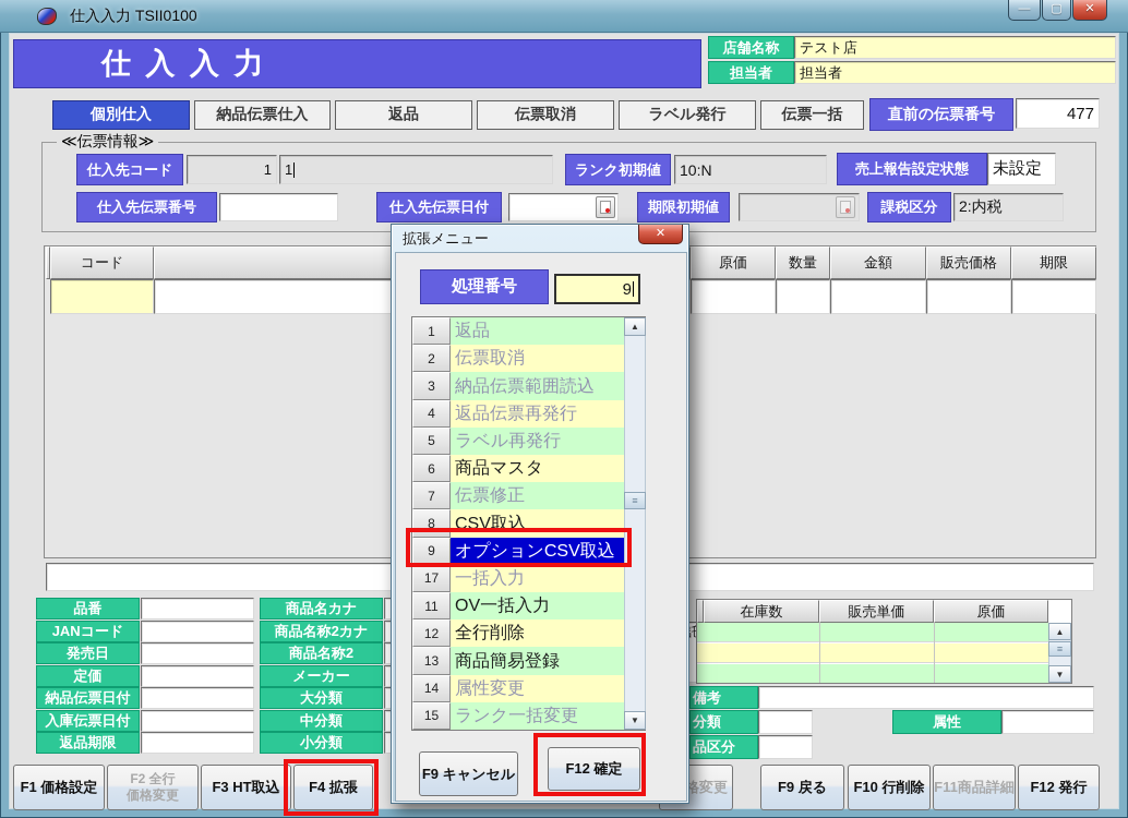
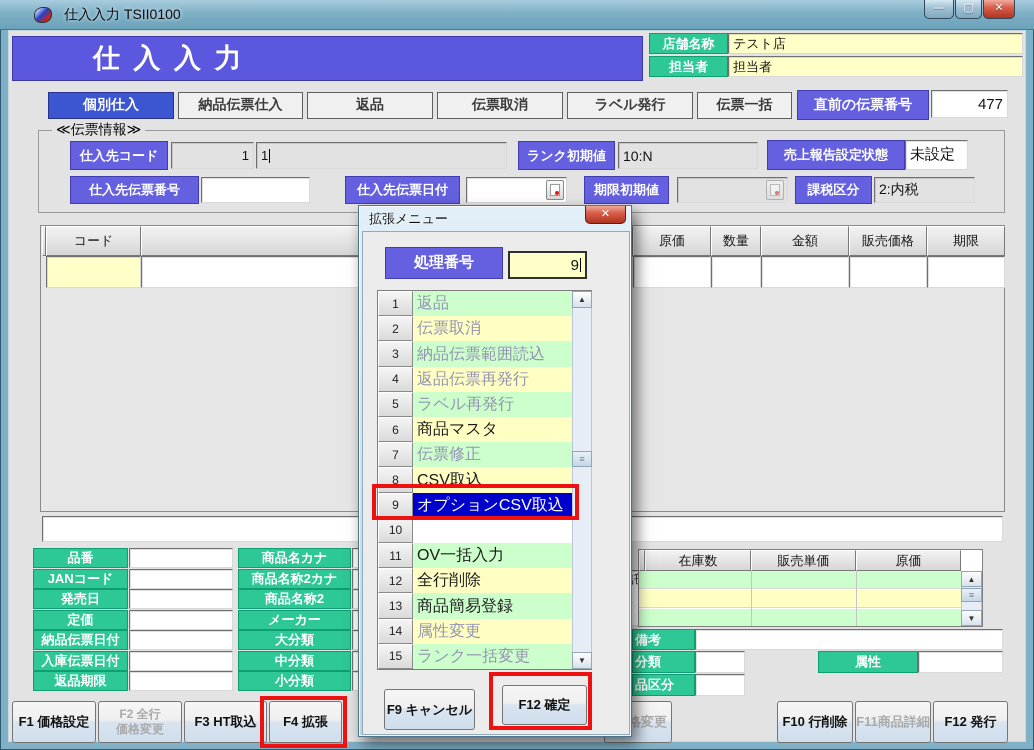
  仕入入力 TSII0100
  —
  ▢
  ✕
  仕 入 入 力
  店舗名称
  テスト店
  担当者
  担当者
  個別仕入
  納品伝票仕入
  返品
  伝票取消
  ラベル発行
  伝票一括
  直前の伝票番号
  477
  ≪伝票情報≫
  仕入先コード
  1
  1
  ランク初期値
  10:N
  売上報告設定状態
  未設定
  仕入先伝票番号
  仕入先伝票日付
  期限初期値
  課税区分
  2:内税
  コード
  原価
  数量
  金額
  販売価格
  期限
  品番
  商品名カナ
  JANコード
  商品名称2カナ
  発売日
  商品名称2
  定価
  メーカー
  納品伝票日付
  大分類
  入庫伝票日付
  中分類
  返品期限
  小分類
  託
  在庫数
  販売単価
  原価
  ▲
  ≡
  ▼
  備考
  分類
  属性
  品区分
  F1 価格設定
  F2 全行
  価格変更
  F3 HT取込
  F4 拡張
  格変更
- F9 戻る
  F10 行削除
  F11商品詳細
  F12 発行
  拡張メニュー
  ✕
  処理番号
  9
  1
  返品
  2
  伝票取消
  3
  納品伝票範囲読込
  4
  返品伝票再発行
  5
  ラベル再発行
  6
  商品マスタ
  7
  伝票修正
  8
  CSV取込
  9
  オプションCSV取込
- 17
+ 10
- 一括入力
  11
  OV一括入力
  12
  全行削除
  13
  商品簡易登録
  14
  属性変更
  15
  ランク一括変更
  ▲
  ≡
  ▼
  F9 キャンセル
  F12 確定
